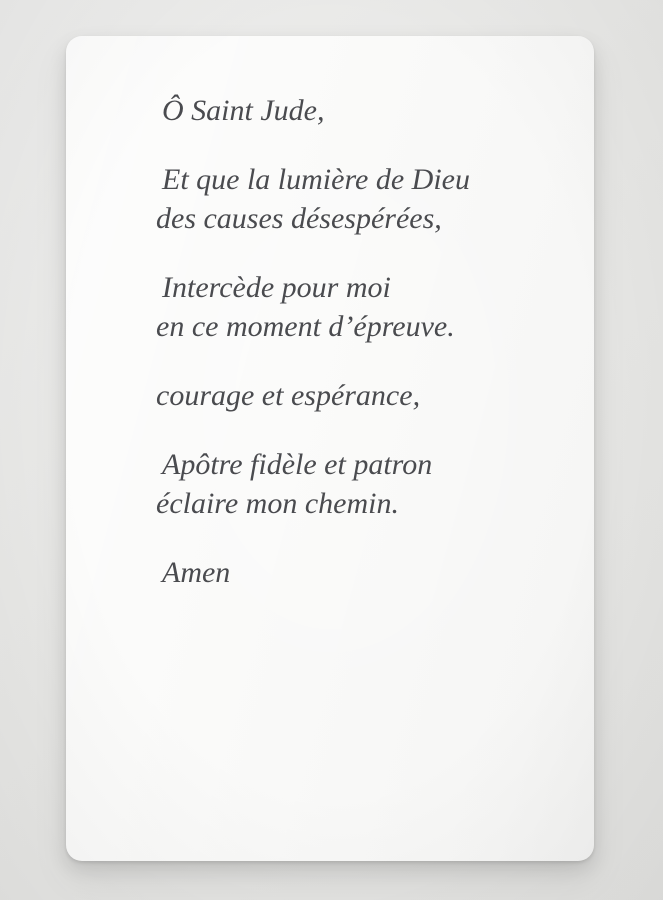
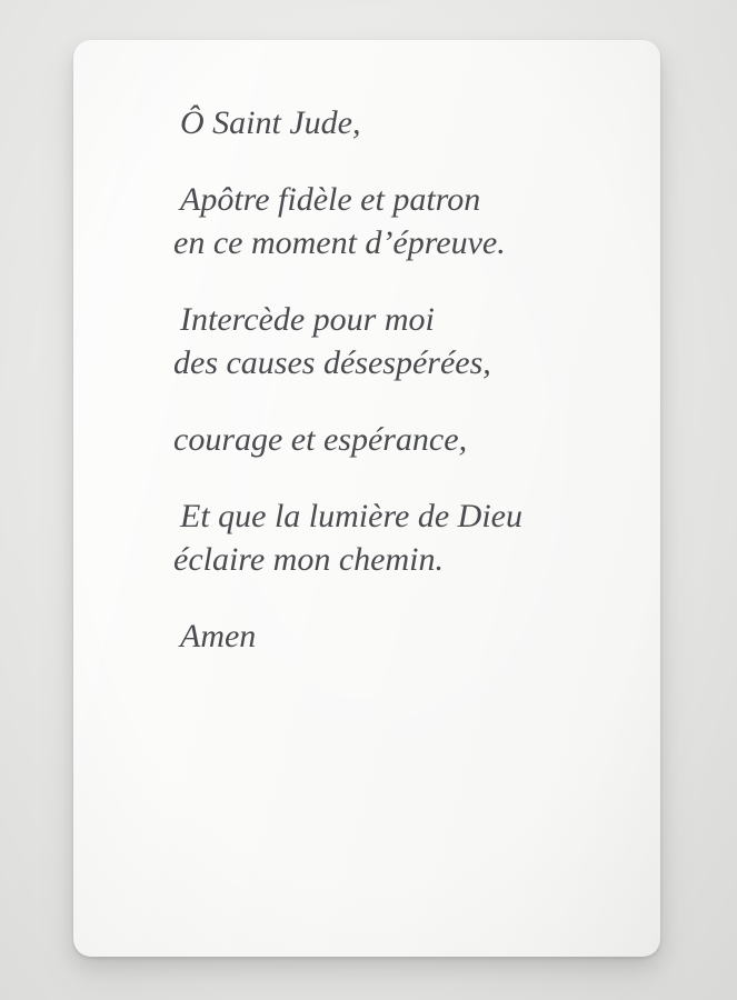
  Ô Saint Jude,
- Et que la lumière de Dieu
+ Apôtre fidèle et patron
- des causes désespérées,
+ en ce moment d’épreuve.
  Intercède pour moi
- en ce moment d’épreuve.
+ des causes désespérées,
  courage et espérance,
- Apôtre fidèle et patron
+ Et que la lumière de Dieu
  éclaire mon chemin.
  Amen
